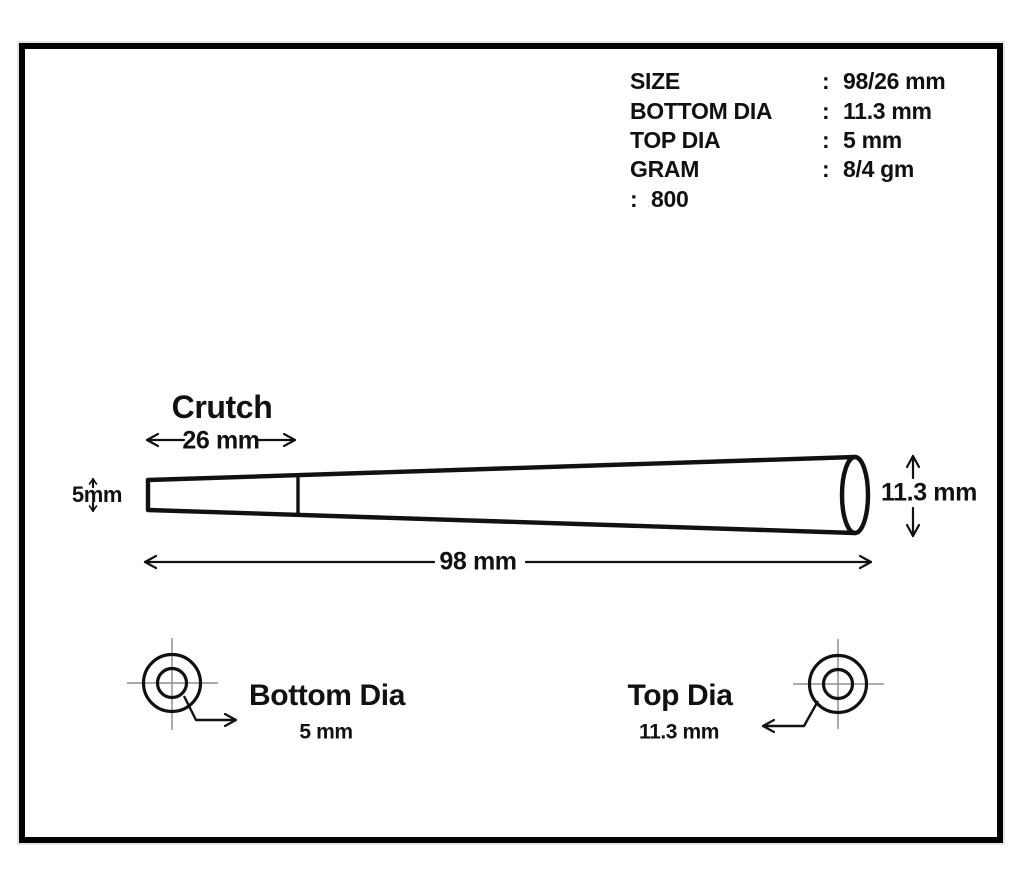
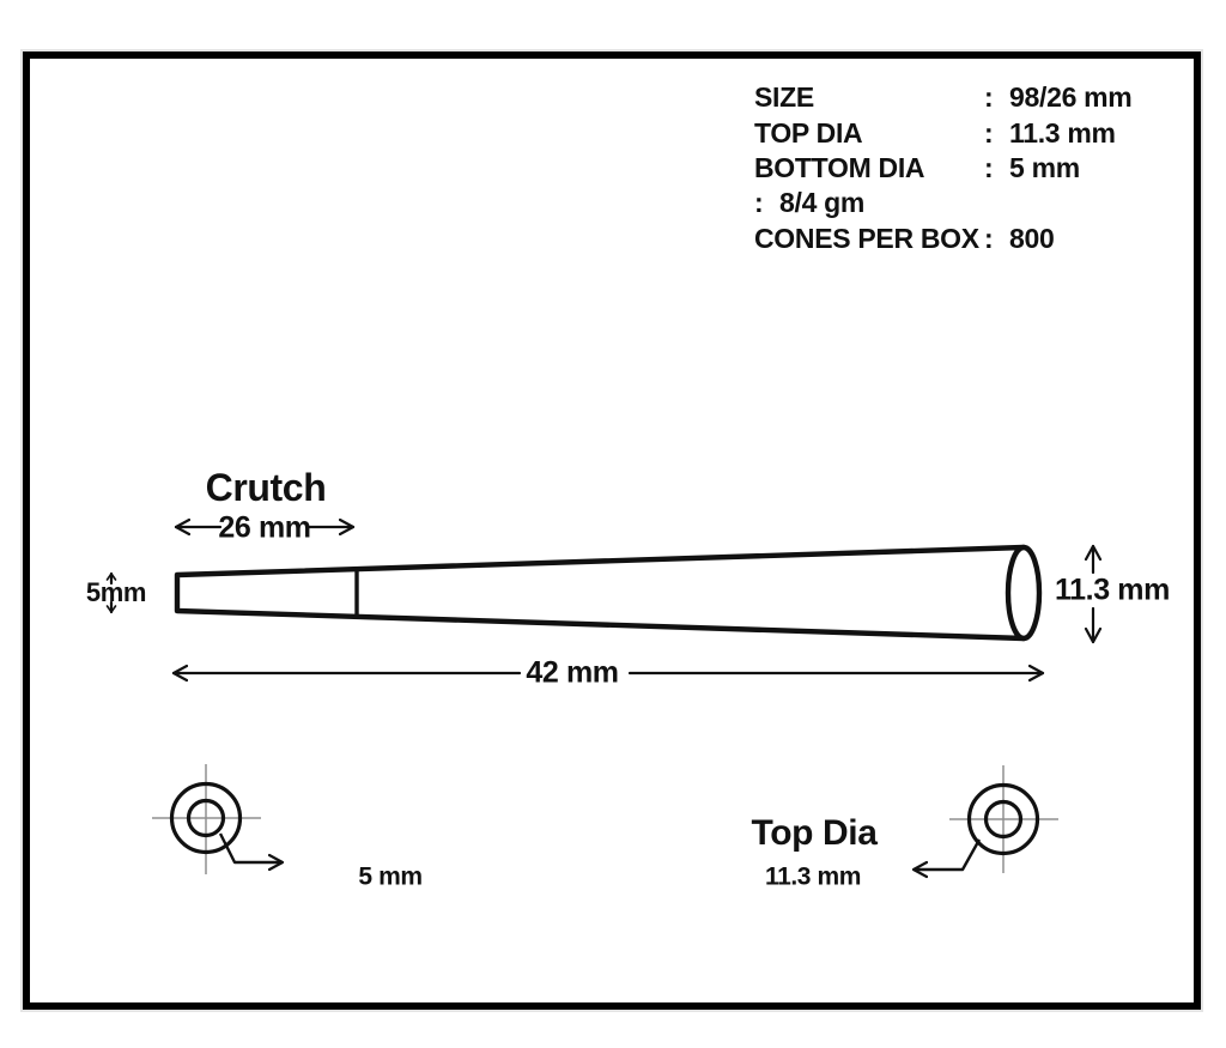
  SIZE
  :
  98/26 mm
- BOTTOM DIA
+ TOP DIA
  :
  11.3 mm
- TOP DIA
+ BOTTOM DIA
  :
  5 mm
- GRAM
  :
  8/4 gm
+ CONES PER BOX
  :
  800
  Crutch
  26 mm
  5mm
  11.3 mm
- 98 mm
+ 42 mm
- Bottom Dia
  5 mm
  Top Dia
  11.3 mm
